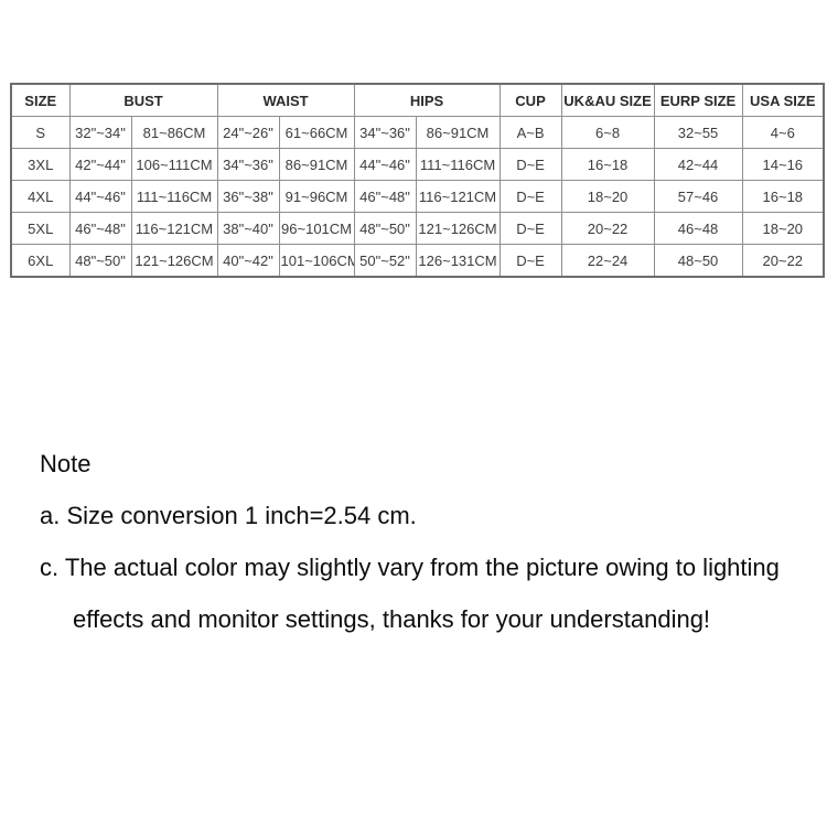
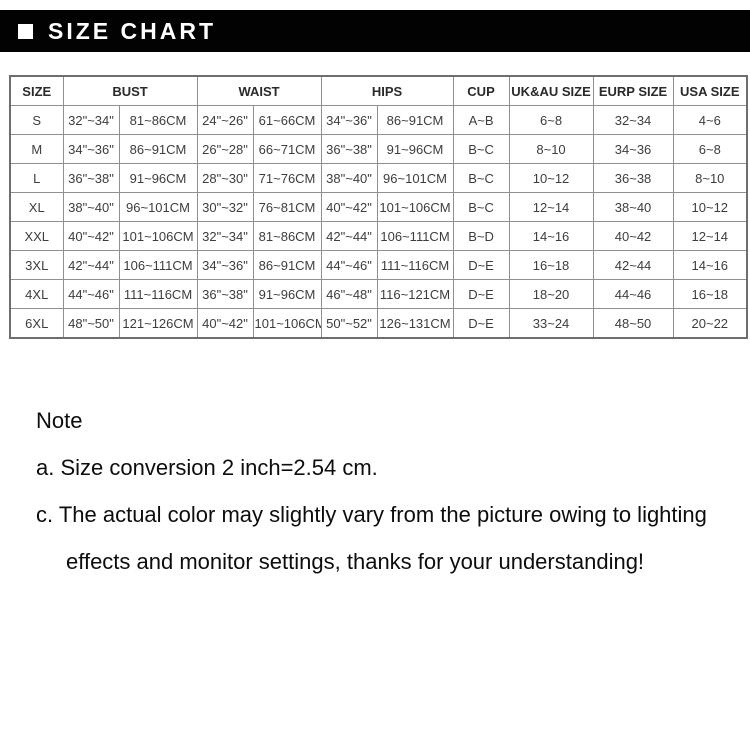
+ SIZE CHART
  SIZE	BUST	WAIST	HIPS	CUP	UK&AU SIZE	EURP SIZE	USA SIZE
- S	32"~34"	81~86CM	24"~26"	61~66CM	34"~36"	86~91CM	A~B	6~8	32~55	4~6
+ S	32"~34"	81~86CM	24"~26"	61~66CM	34"~36"	86~91CM	A~B	6~8	32~34	4~6
+ M	34"~36"	86~91CM	26"~28"	66~71CM	36"~38"	91~96CM	B~C	8~10	34~36	6~8
+ L	36"~38"	91~96CM	28"~30"	71~76CM	38"~40"	96~101CM	B~C	10~12	36~38	8~10
+ XL	38"~40"	96~101CM	30"~32"	76~81CM	40"~42"	101~106CM	B~C	12~14	38~40	10~12
+ XXL	40"~42"	101~106CM	32"~34"	81~86CM	42"~44"	106~111CM	B~D	14~16	40~42	12~14
  3XL	42"~44"	106~111CM	34"~36"	86~91CM	44"~46"	111~116CM	D~E	16~18	42~44	14~16
- 4XL	44"~46"	111~116CM	36"~38"	91~96CM	46"~48"	116~121CM	D~E	18~20	57~46	16~18
+ 4XL	44"~46"	111~116CM	36"~38"	91~96CM	46"~48"	116~121CM	D~E	18~20	44~46	16~18
- 5XL	46"~48"	116~121CM	38"~40"	96~101CM	48"~50"	121~126CM	D~E	20~22	46~48	18~20
- 6XL	48"~50"	121~126CM	40"~42"	101~106CM	50"~52"	126~131CM	D~E	22~24	48~50	20~22
+ 6XL	48"~50"	121~126CM	40"~42"	101~106CM	50"~52"	126~131CM	D~E	33~24	48~50	20~22
  Note
- a. Size conversion 1 inch=2.54 cm.
+ a. Size conversion 2 inch=2.54 cm.
  c. The actual color may slightly vary from the picture owing to lighting effects and monitor settings, thanks for your understanding!
